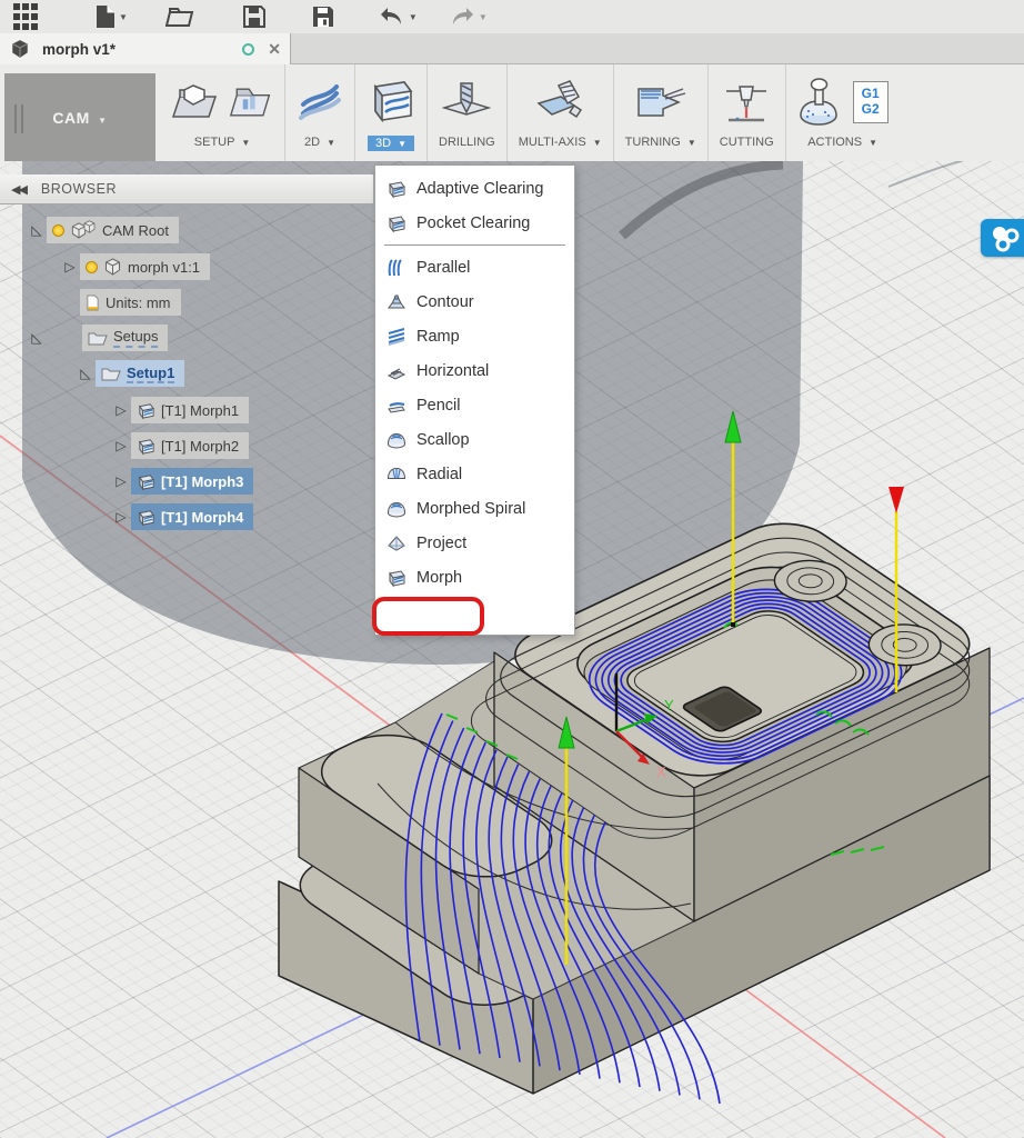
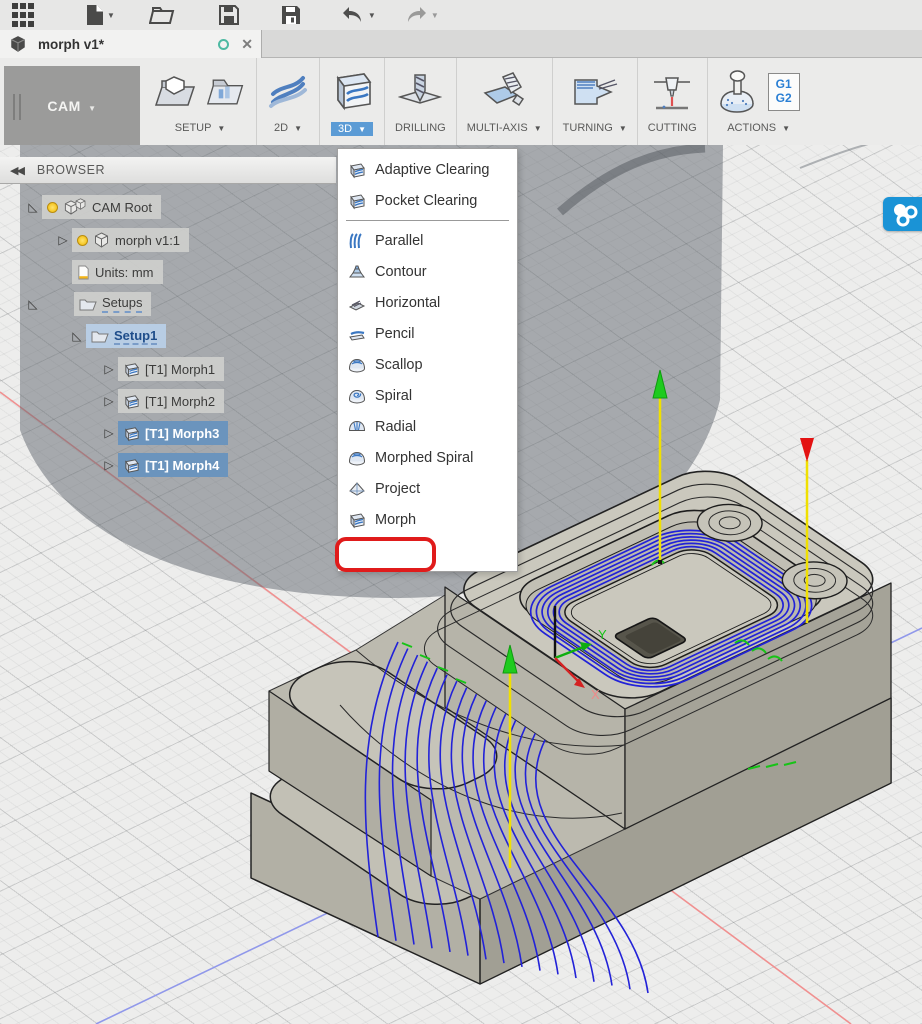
  ▼
  ▼
  ▼
  morph v1*
  ✕
  CAM ▼
  SETUP ▼
  2D ▼
  3D ▼
  DRILLING
  MULTI-AXIS ▼
  TURNING ▼
  CUTTING
  G1
  G2
  ACTIONS ▼
  Y
  X
  ◀◀
  BROWSER
  ◺
  CAM Root
  ▷
  morph v1:1
  Units: mm
  ◺
  Setups
  ◺
  Setup1
  ▷
  [T1] Morph1
  ▷
  [T1] Morph2
  ▷
  [T1] Morph3
  ▷
  [T1] Morph4
  Adaptive Clearing
  Pocket Clearing
  Parallel
  Contour
- Ramp
  Horizontal
  Pencil
  Scallop
+ Spiral
  Radial
  Morphed Spiral
  Project
  Morph
